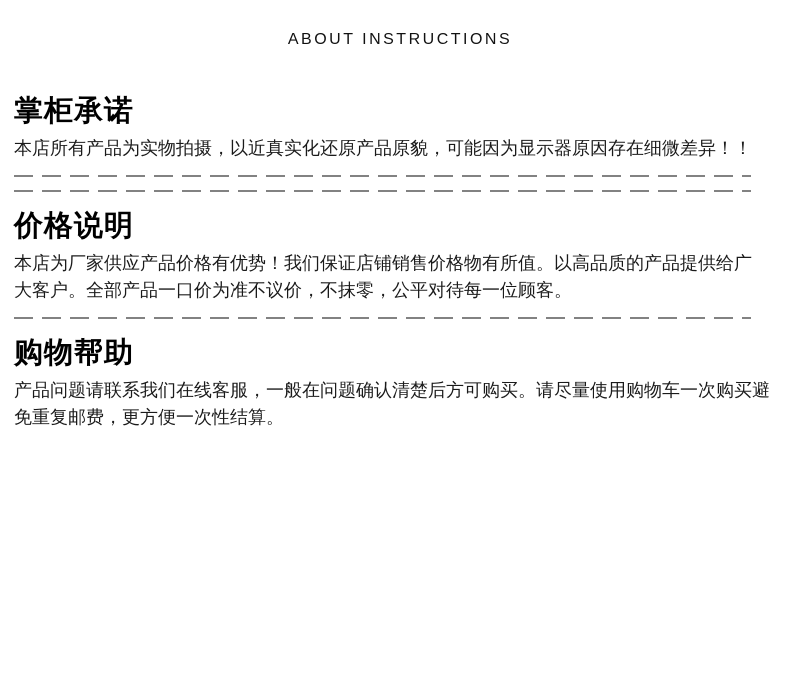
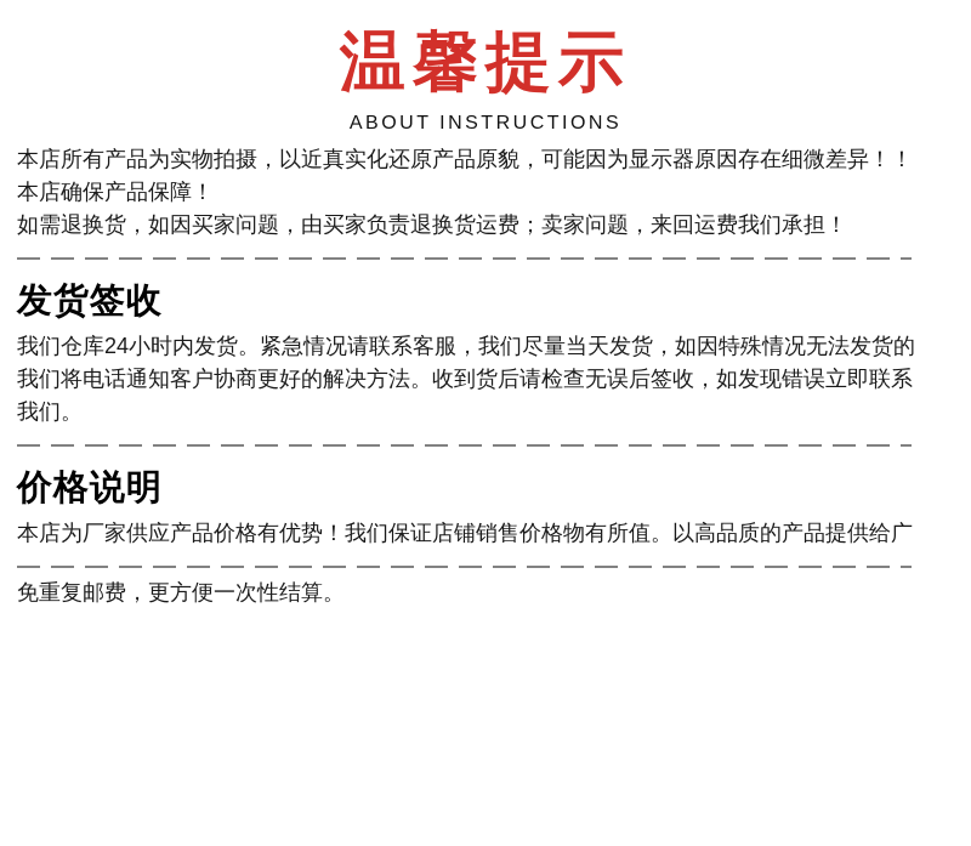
+ 温馨提示
  ABOUT INSTRUCTIONS
- 掌柜承诺
  本店所有产品为实物拍摄，以近真实化还原产品原貌，可能因为显示器原因存在细微差异！！
+ 本店确保产品保障！
+ 如需退换货，如因买家问题，由买家负责退换货运费；卖家问题，来回运费我们承担！
+ 发货签收
+ 我们仓库24小时内发货。紧急情况请联系客服，我们尽量当天发货，如因特殊情况无法发货的
+ 我们将电话通知客户协商更好的解决方法。收到货后请检查无误后签收，如发现错误立即联系
+ 我们。
  价格说明
  本店为厂家供应产品价格有优势！我们保证店铺销售价格物有所值。以高品质的产品提供给广
- 大客户。全部产品一口价为准不议价，不抹零，公平对待每一位顾客。
- 购物帮助
- 产品问题请联系我们在线客服，一般在问题确认清楚后方可购买。请尽量使用购物车一次购买避
  免重复邮费，更方便一次性结算。
